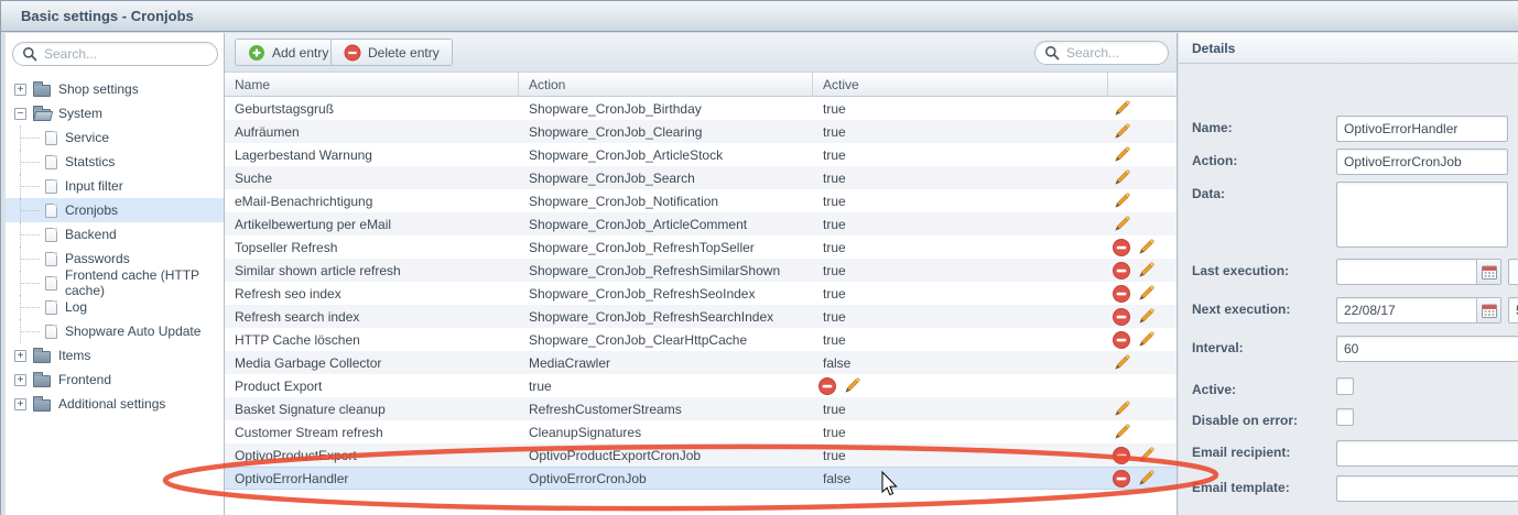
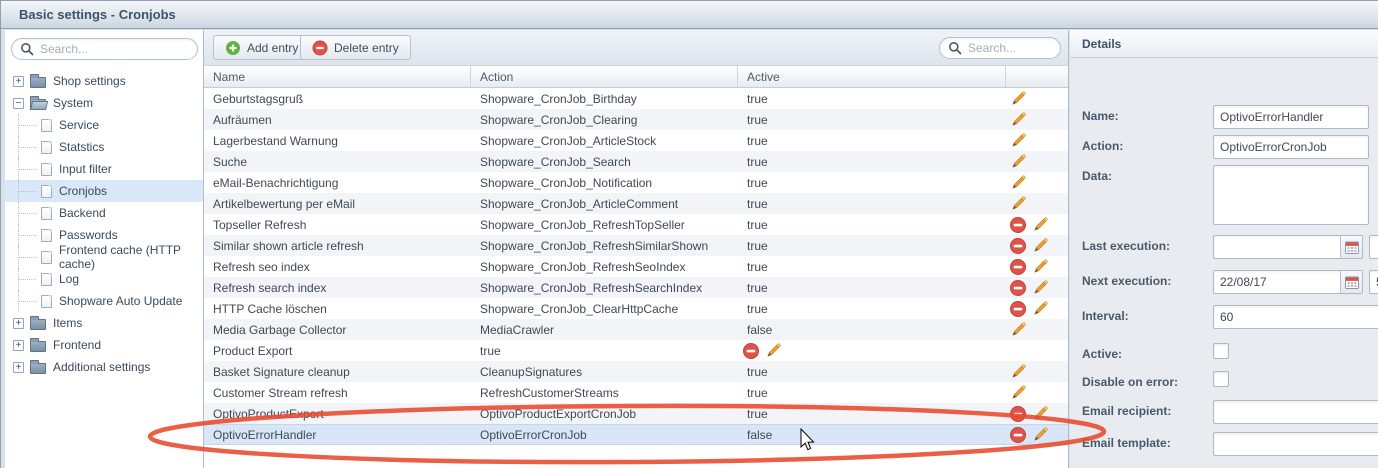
  Basic settings - Cronjobs
  Search...
  +
  Shop settings
  −
  System
  Service
  Statstics
  Input filter
  Cronjobs
  Backend
  Passwords
  Frontend cache (HTTP cache)
  Log
  Shopware Auto Update
  +
  Items
  +
  Frontend
  +
  Additional settings
  Add entry
  Delete entry
  Search...
  Name
  Action
  Active
  Geburtstagsgruß
  Shopware_CronJob_Birthday
  true
  Aufräumen
  Shopware_CronJob_Clearing
  true
  Lagerbestand Warnung
  Shopware_CronJob_ArticleStock
  true
  Suche
  Shopware_CronJob_Search
  true
  eMail-Benachrichtigung
  Shopware_CronJob_Notification
  true
  Artikelbewertung per eMail
  Shopware_CronJob_ArticleComment
  true
  Topseller Refresh
  Shopware_CronJob_RefreshTopSeller
  true
  Similar shown article refresh
  Shopware_CronJob_RefreshSimilarShown
  true
  Refresh seo index
  Shopware_CronJob_RefreshSeoIndex
  true
  Refresh search index
  Shopware_CronJob_RefreshSearchIndex
  true
  HTTP Cache löschen
  Shopware_CronJob_ClearHttpCache
  true
  Media Garbage Collector
  MediaCrawler
  false
  Product Export
  true
  Basket Signature cleanup
- RefreshCustomerStreams
+ CleanupSignatures
  true
  Customer Stream refresh
- CleanupSignatures
+ RefreshCustomerStreams
  true
  OptivoProductExport
  OptivoProductExportCronJob
  true
  OptivoErrorHandler
  OptivoErrorCronJob
  false
  Details
  Name:
  OptivoErrorHandler
  Action:
  OptivoErrorCronJob
  Data:
  Last execution:
  Next execution:
  22/08/17
  Interval:
  60
  Active:
  Disable on error:
  Email recipient:
  Email template:
